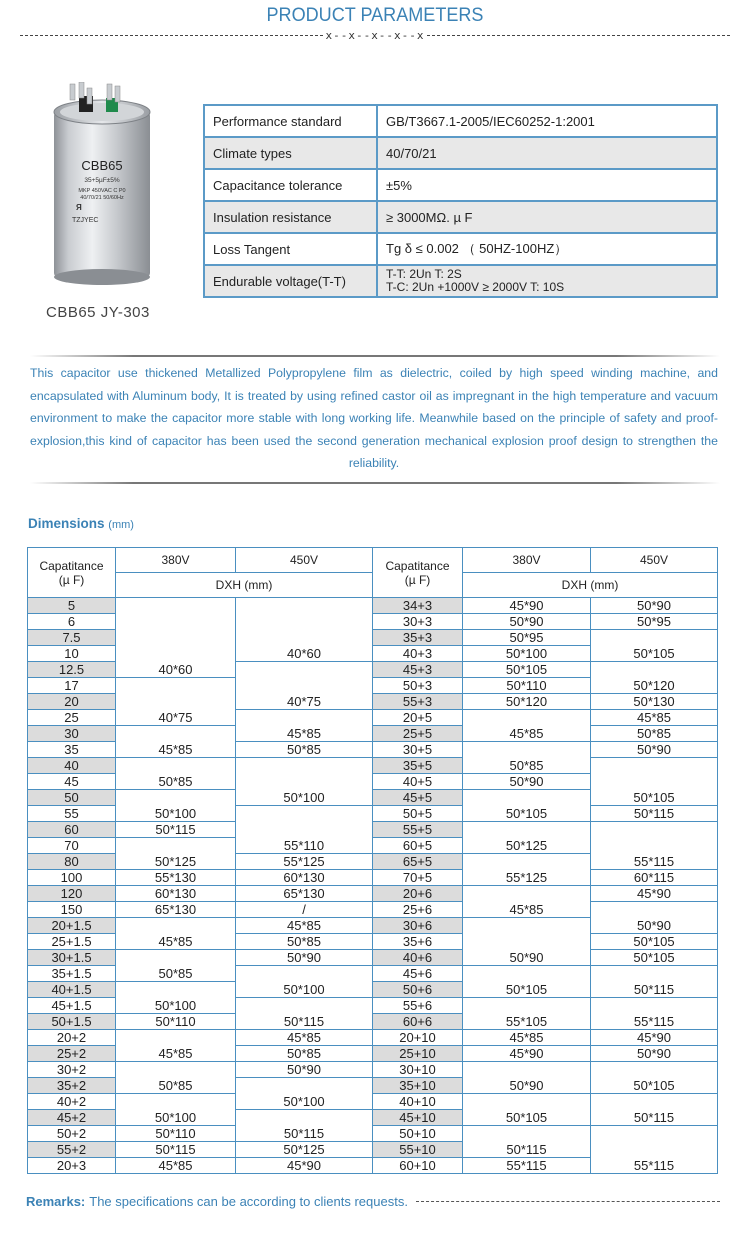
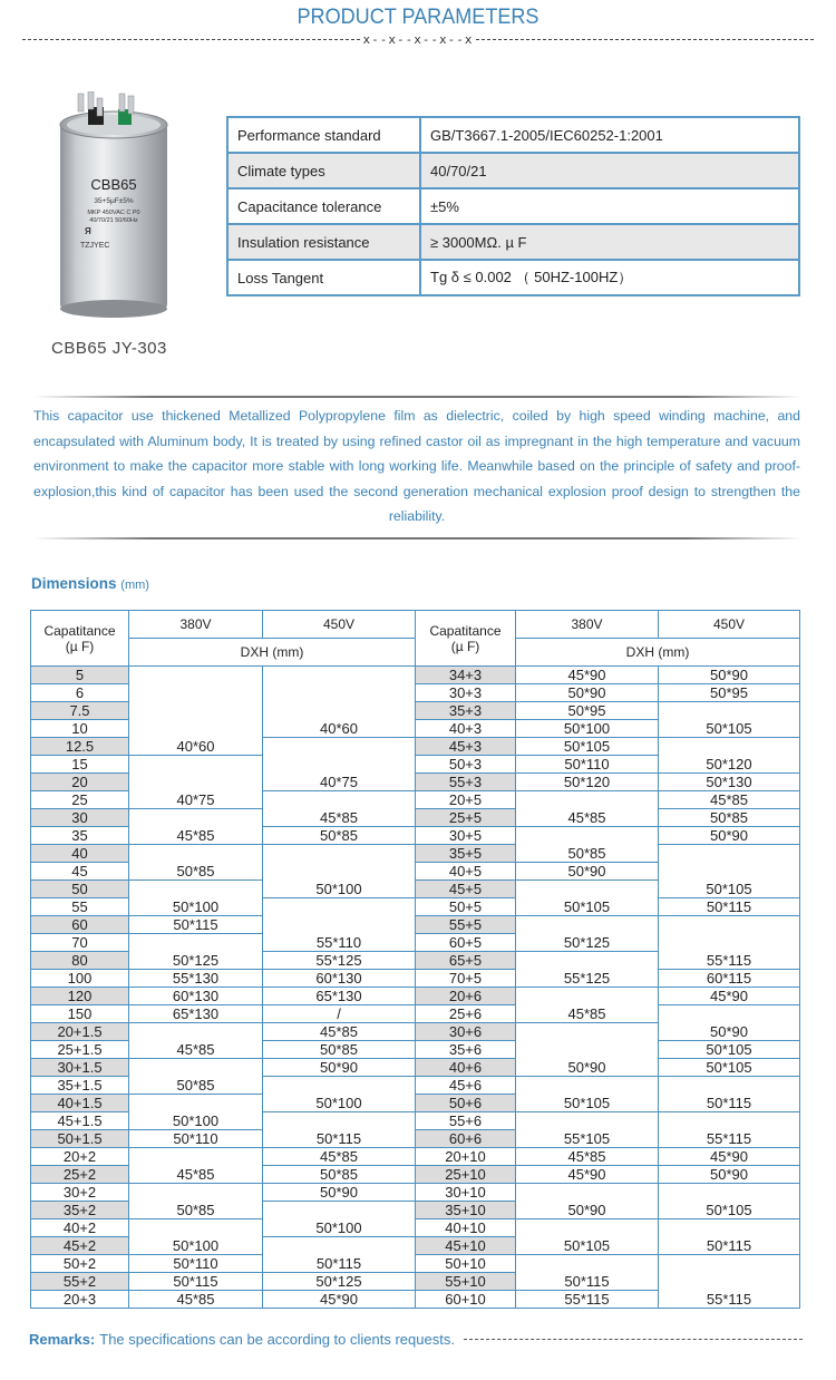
  PRODUCT PARAMETERS
  x--x--x--x--x
  CBB65
  Я
  CBB65 JY-303
  Performance standard	GB/T3667.1-2005/IEC60252-1:2001
  Climate types	40/70/21
  Capacitance tolerance	±5%
  Insulation resistance	≥ 3000MΩ. µ F
  Loss Tangent	Tg δ ≤ 0.002 （ 50HZ-100HZ）
- Endurable voltage(T-T)	T-T: 2Un T: 2S T-C: 2Un +1000V ≥ 2000V T: 10S
  This capacitor use thickened Metallized Polypropylene film as dielectric, coiled by high speed winding machine, and encapsulated with Aluminum body, It is treated by using refined castor oil as impregnant in the high temperature and vacuum environment to make the capacitor more stable with long working life. Meanwhile based on the principle of safety and proof-explosion,this kind of capacitor has been used the second generation mechanical explosion proof design to strengthen the reliability.
  Dimensions (mm)
  Capatitance (µ F)	380V	450V
  DXH (mm)
  5	40*60	40*60
  6
  7.5
  10
  12.5	40*75
- 17	40*75
+ 15	40*75
  20
  25	45*85
  30	45*85
  35	50*85
  40	50*85	50*100
  45
  50	50*100
  55	55*110
  60	50*115
  70	50*125
  80	55*125
  100	55*130	60*130
  120	60*130	65*130
  150	65*130	/
  20+1.5	45*85	45*85
  25+1.5	50*85
  30+1.5	50*85	50*90
  35+1.5	50*100
  40+1.5	50*100
  45+1.5	50*115
  50+1.5	50*110
  20+2	45*85	45*85
  25+2	50*85
  30+2	50*85	50*90
  35+2	50*100
  40+2	50*100
  45+2	50*115
  50+2	50*110
  55+2	50*115	50*125
  20+3	45*85	45*90
  Capatitance (µ F)	380V	450V
  DXH (mm)
  34+3	45*90	50*90
  30+3	50*90	50*95
  35+3	50*95	50*105
  40+3	50*100
  45+3	50*105	50*120
  50+3	50*110
  55+3	50*120	50*130
  20+5	45*85	45*85
  25+5	50*85
  30+5	50*85	50*90
  35+5	50*105
  40+5	50*90
  45+5	50*105
  50+5	50*115
  55+5	50*125	55*115
  60+5
  65+5	55*125
  70+5	60*115
  20+6	45*85	45*90
  25+6	50*90
  30+6	50*90
  35+6	50*105
  40+6	50*105
  45+6	50*105	50*115
  50+6
  55+6	55*105	55*115
  60+6
  20+10	45*85	45*90
  25+10	45*90	50*90
  30+10	50*90	50*105
  35+10
  40+10	50*105	50*115
  45+10
  50+10	50*115	55*115
  55+10
  60+10	55*115
  Remarks:
  The specifications can be according to clients requests.
